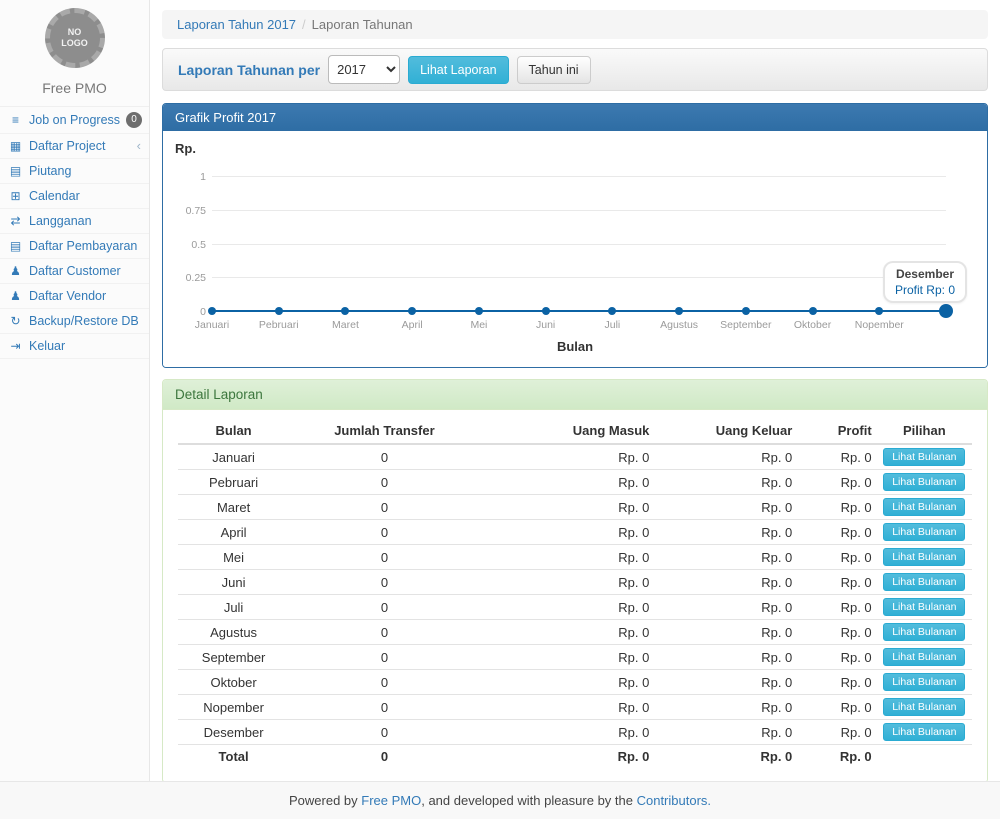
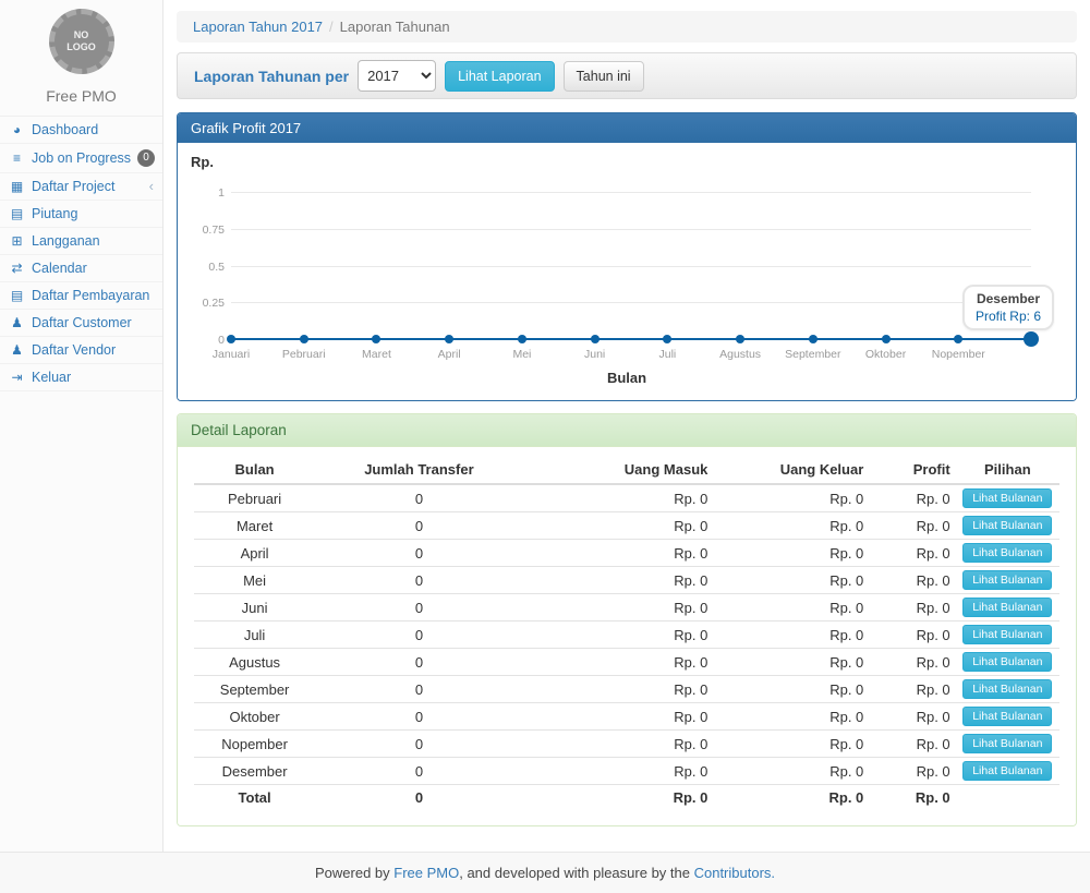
  NO
  LOGO
  Free PMO
+ ◕
+ Dashboard
  ≡
  Job on Progress
  0
  ▦
  Daftar Project
  ‹
  ▤
  Piutang
  ⊞
- Calendar
+ Langganan
  ⇄
- Langganan
+ Calendar
  ▤
  Daftar Pembayaran
  ♟
  Daftar Customer
  ♟
  Daftar Vendor
- ↻
- Backup/Restore DB
  ⇥
  Keluar
  Laporan Tahun 2017 / Laporan Tahunan
  Laporan Tahunan per
  2017
  Lihat Laporan
  Tahun ini
  Grafik Profit 2017
  Rp.
  1
  0.75
  0.5
  0.25
  0
  Januari
  Pebruari
  Maret
  April
  Mei
  Juni
  Juli
  Agustus
  September
  Oktober
  Nopember
  Bulan
  Desember
- Profit Rp: 0
+ Profit Rp: 6
  Detail Laporan
  Bulan	Jumlah Transfer	Uang Masuk	Uang Keluar	Profit	Pilihan
- Januari	0	Rp. 0	Rp. 0	Rp. 0	Lihat Bulanan
  Pebruari	0	Rp. 0	Rp. 0	Rp. 0	Lihat Bulanan
  Maret	0	Rp. 0	Rp. 0	Rp. 0	Lihat Bulanan
  April	0	Rp. 0	Rp. 0	Rp. 0	Lihat Bulanan
  Mei	0	Rp. 0	Rp. 0	Rp. 0	Lihat Bulanan
  Juni	0	Rp. 0	Rp. 0	Rp. 0	Lihat Bulanan
  Juli	0	Rp. 0	Rp. 0	Rp. 0	Lihat Bulanan
  Agustus	0	Rp. 0	Rp. 0	Rp. 0	Lihat Bulanan
  September	0	Rp. 0	Rp. 0	Rp. 0	Lihat Bulanan
  Oktober	0	Rp. 0	Rp. 0	Rp. 0	Lihat Bulanan
  Nopember	0	Rp. 0	Rp. 0	Rp. 0	Lihat Bulanan
  Desember	0	Rp. 0	Rp. 0	Rp. 0	Lihat Bulanan
  Total	0	Rp. 0	Rp. 0	Rp. 0
  Powered by Free PMO, and developed with pleasure by the Contributors.
